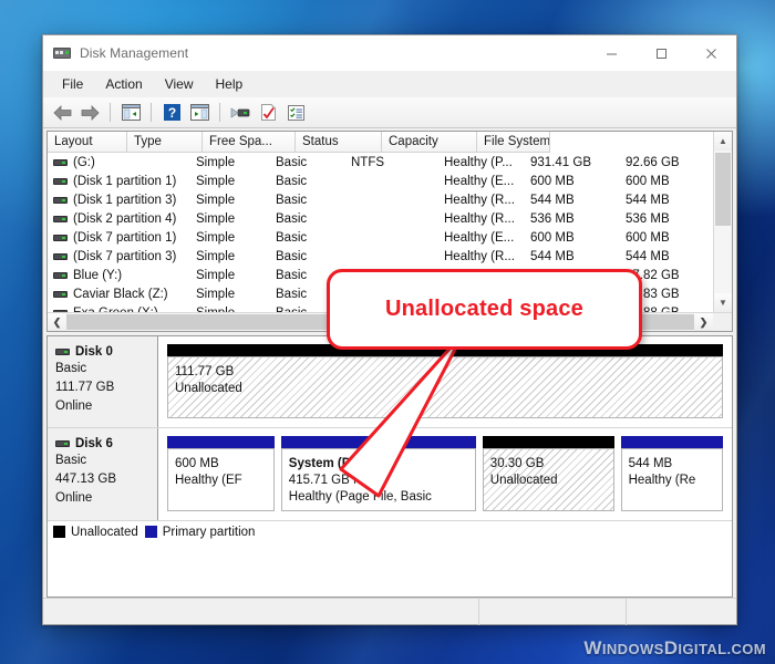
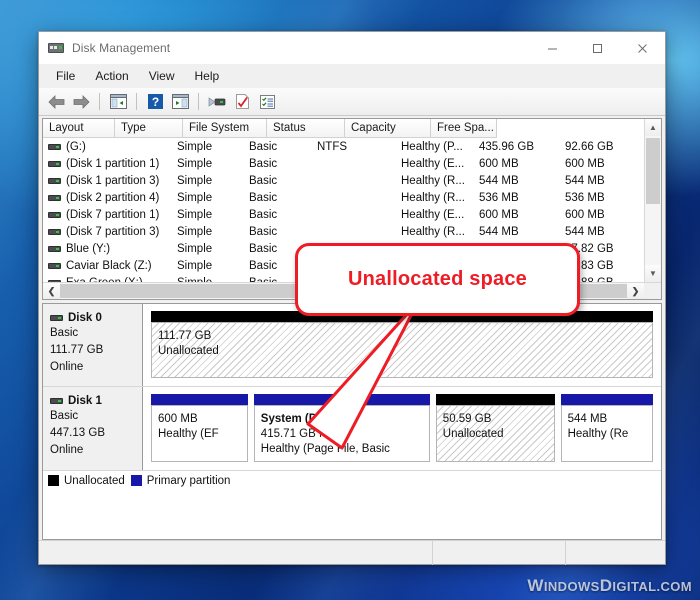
  Disk Management
  File
  Action
  View
  Help
  ?
  Layout
  Type
- Free Spa...
+ File System
  Status
  Capacity
- File System
+ Free Spa...
  (G:)
  Simple
  Basic
  NTFS
  Healthy (P...
- 931.41 GB
+ 435.96 GB
  92.66 GB
  (Disk 1 partition 1)
  Simple
  Basic
  Healthy (E...
  600 MB
  600 MB
  (Disk 1 partition 3)
  Simple
  Basic
  Healthy (R...
  544 MB
  544 MB
  (Disk 2 partition 4)
  Simple
  Basic
  Healthy (R...
  536 MB
  536 MB
  (Disk 7 partition 1)
  Simple
  Basic
  Healthy (E...
  600 MB
  600 MB
  (Disk 7 partition 3)
  Simple
  Basic
  Healthy (R...
  544 MB
  544 MB
  Blue (Y:)
  Simple
  Basic
  .82 GB
  Caviar Black (Z:)
  Simple
  Basic
  ▲
  ▼
  ❮
  ❯
  Disk 0
  Basic
  111.77 GB
  Online
  111.77 GB
  Unallocated
- Disk 6
+ Disk 1
  Basic
  447.13 GB
  Online
  600 MB
  Healthy (EF
  System (
  Healthy (Page File, Basic
- 30.30 GB
+ 50.59 GB
  Unallocated
  544 MB
  Healthy (Re
  Unallocated
  Primary partition
  Unallocated space
  WINDOWSDIGITAL.COM
